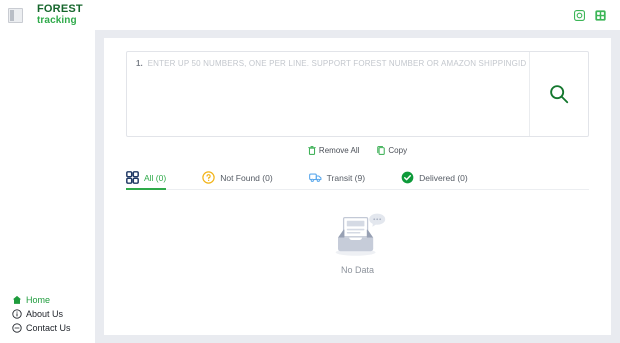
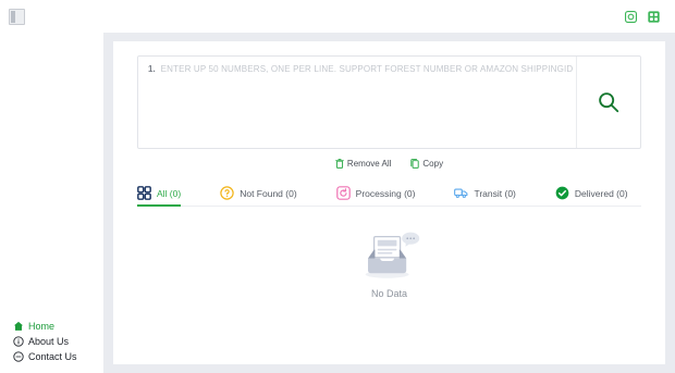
- FOREST
- tracking
  1.
  ENTER UP 50 NUMBERS, ONE PER LINE. SUPPORT FOREST NUMBER OR AMAZON SHIPPINGID
  Remove All
  Copy
  All (0)
  Not Found (0)
+ Processing (0)
- Transit (9)
+ Transit (0)
  Delivered (0)
  No Data
  Home
  About Us
  Contact Us
